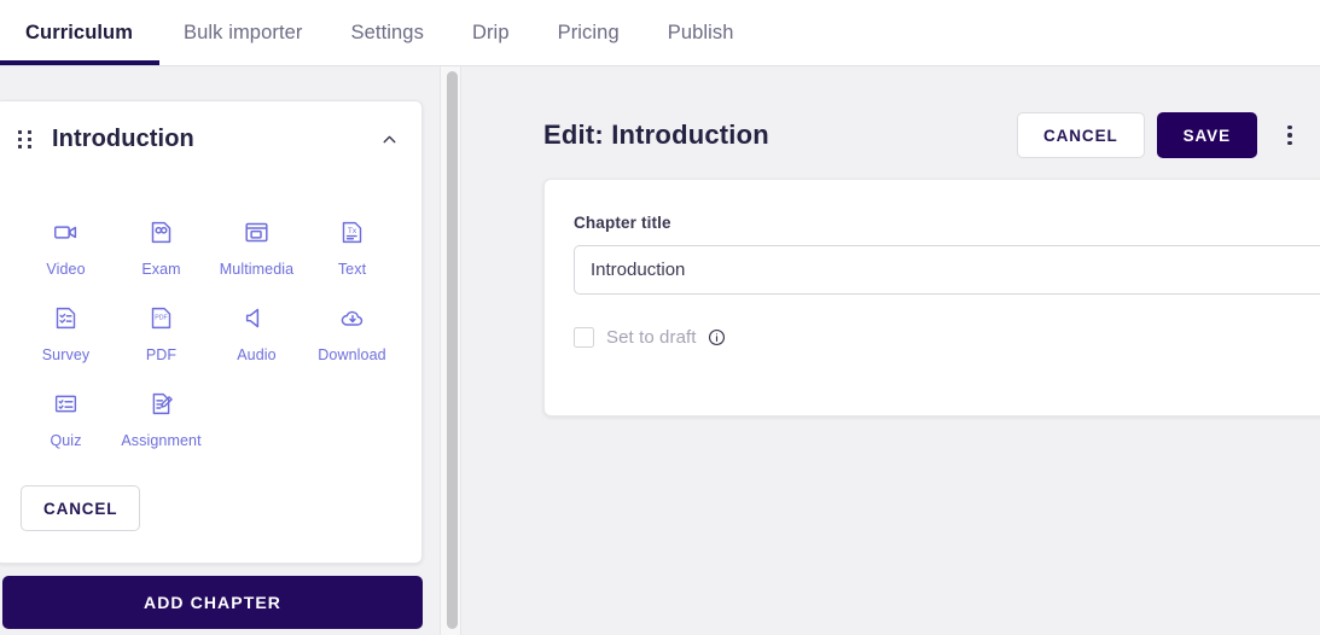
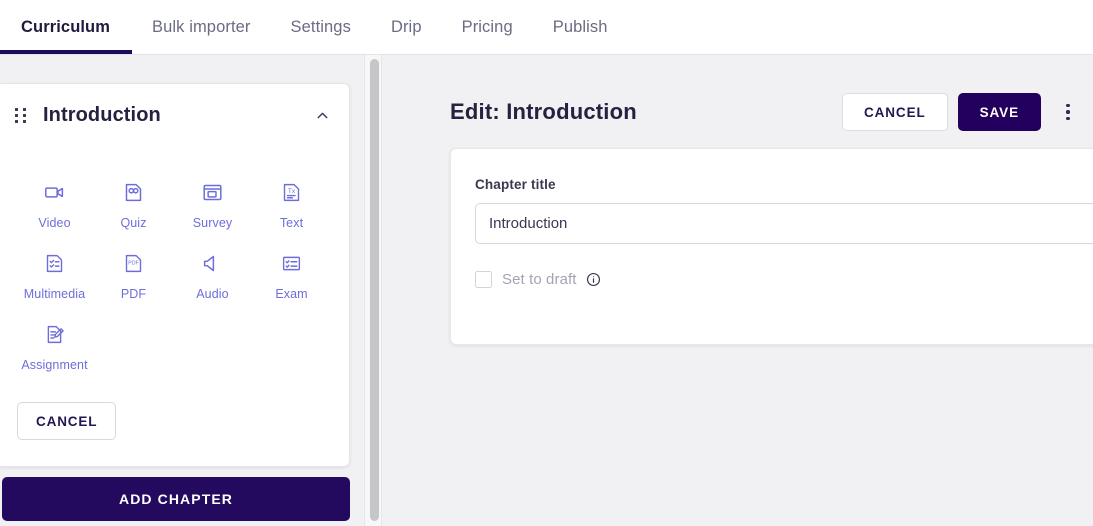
  Curriculum
  Bulk importer
  Settings
  Drip
  Pricing
  Publish
  Introduction
  Video
- Exam
+ Quiz
- Multimedia
+ Survey
  Text
- Survey
+ Multimedia
  PDF
  Audio
- Download
- Quiz
+ Exam
  Assignment
  CANCEL
  ADD CHAPTER
  Edit: Introduction
  CANCEL
  SAVE
  Chapter title
  Introduction
  Set to draft
